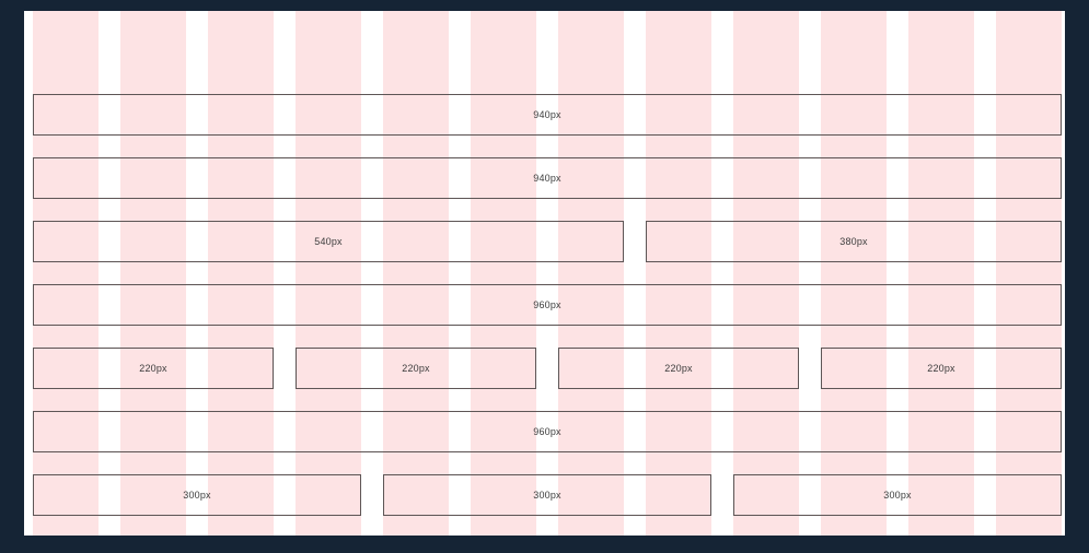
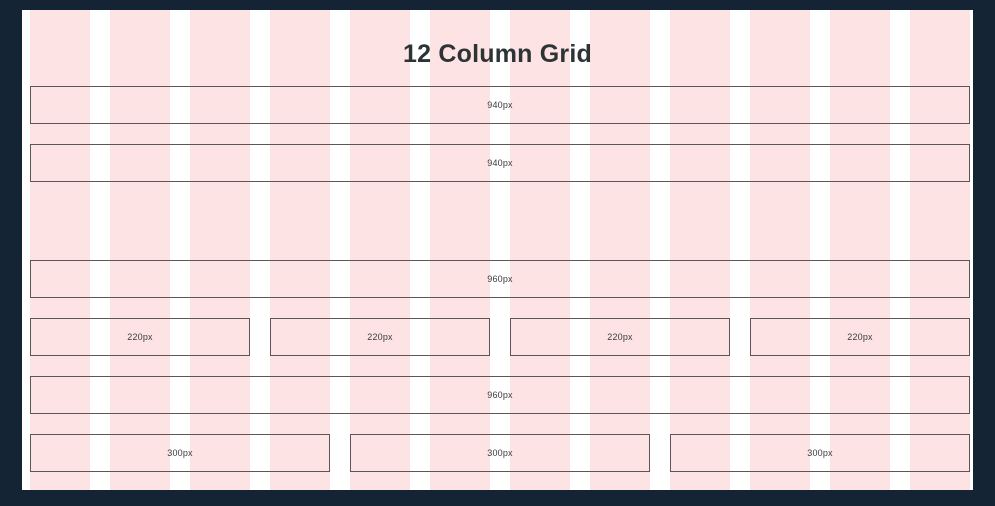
+ 12 Column Grid
  940px
  940px
- 540px
- 380px
  960px
  220px
  220px
  220px
  220px
  960px
  300px
  300px
  300px
